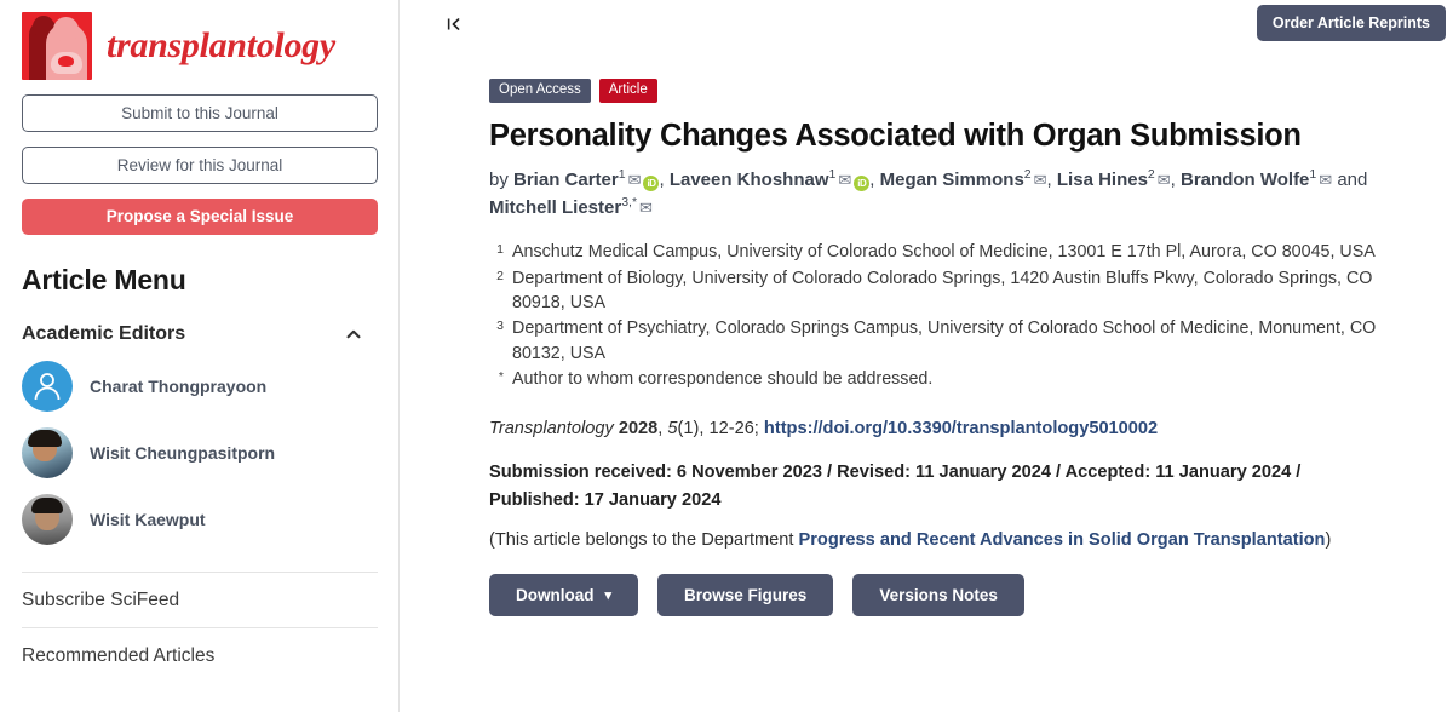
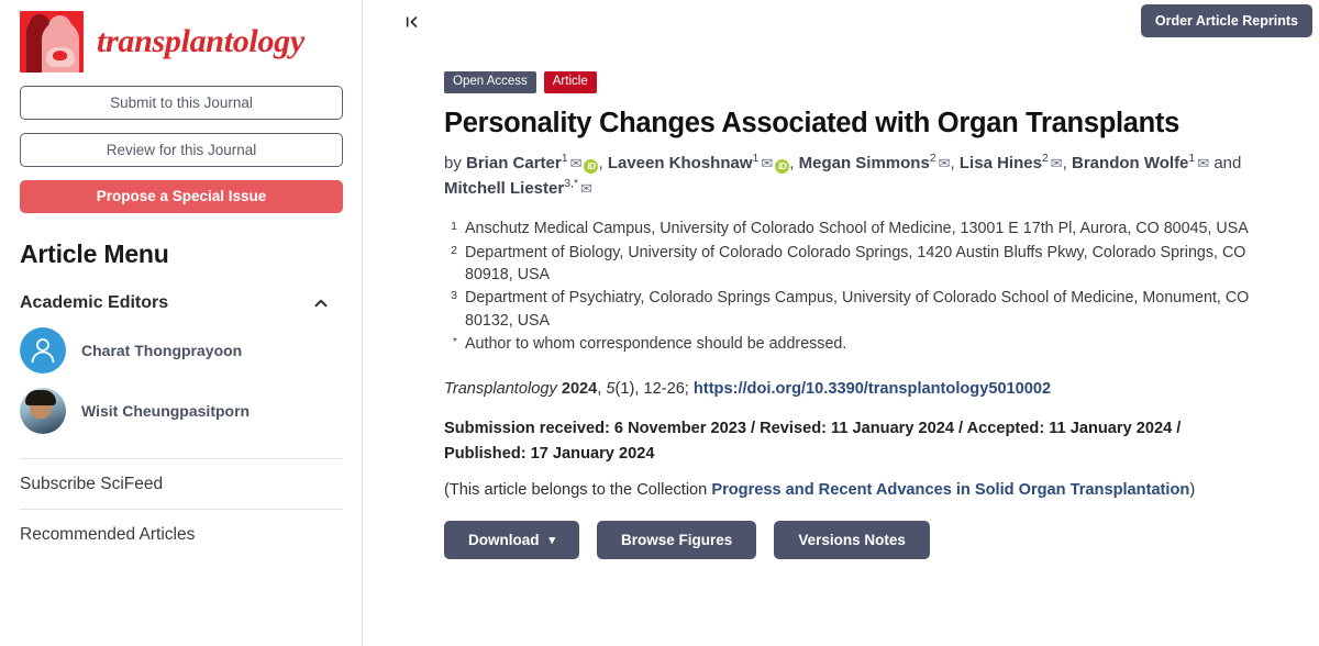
  transplantology
  Submit to this Journal
  Review for this Journal
  Propose a Special Issue
  Article Menu
  Academic Editors
  Charat Thongprayoon
  Wisit Cheungpasitporn
- Wisit Kaewput
  Subscribe SciFeed
  Recommended Articles
  Order Article Reprints
  Open Access
  Article
- Personality Changes Associated with Organ Submission
+ Personality Changes Associated with Organ Transplants
  by Brian Carter1 ✉ iD , Laveen Khoshnaw1 ✉ iD , Megan Simmons2 ✉, Lisa Hines2 ✉, Brandon Wolfe1 ✉ and Mitchell Liester3,* ✉
  1
  Anschutz Medical Campus, University of Colorado School of Medicine, 13001 E 17th Pl, Aurora, CO 80045, USA
  2
  Department of Biology, University of Colorado Colorado Springs, 1420 Austin Bluffs Pkwy, Colorado Springs, CO 80918, USA
  3
  Department of Psychiatry, Colorado Springs Campus, University of Colorado School of Medicine, Monument, CO 80132, USA
  *
  Author to whom correspondence should be addressed.
- Transplantology 2028, 5(1), 12-26; https://doi.org/10.3390/transplantology5010002
+ Transplantology 2024, 5(1), 12-26; https://doi.org/10.3390/transplantology5010002
  Submission received: 6 November 2023 / Revised: 11 January 2024 / Accepted: 11 January 2024 / Published: 17 January 2024
- (This article belongs to the Department Progress and Recent Advances in Solid Organ Transplantation)
+ (This article belongs to the Collection Progress and Recent Advances in Solid Organ Transplantation)
  Download
  ▾
  Browse Figures
  Versions Notes
